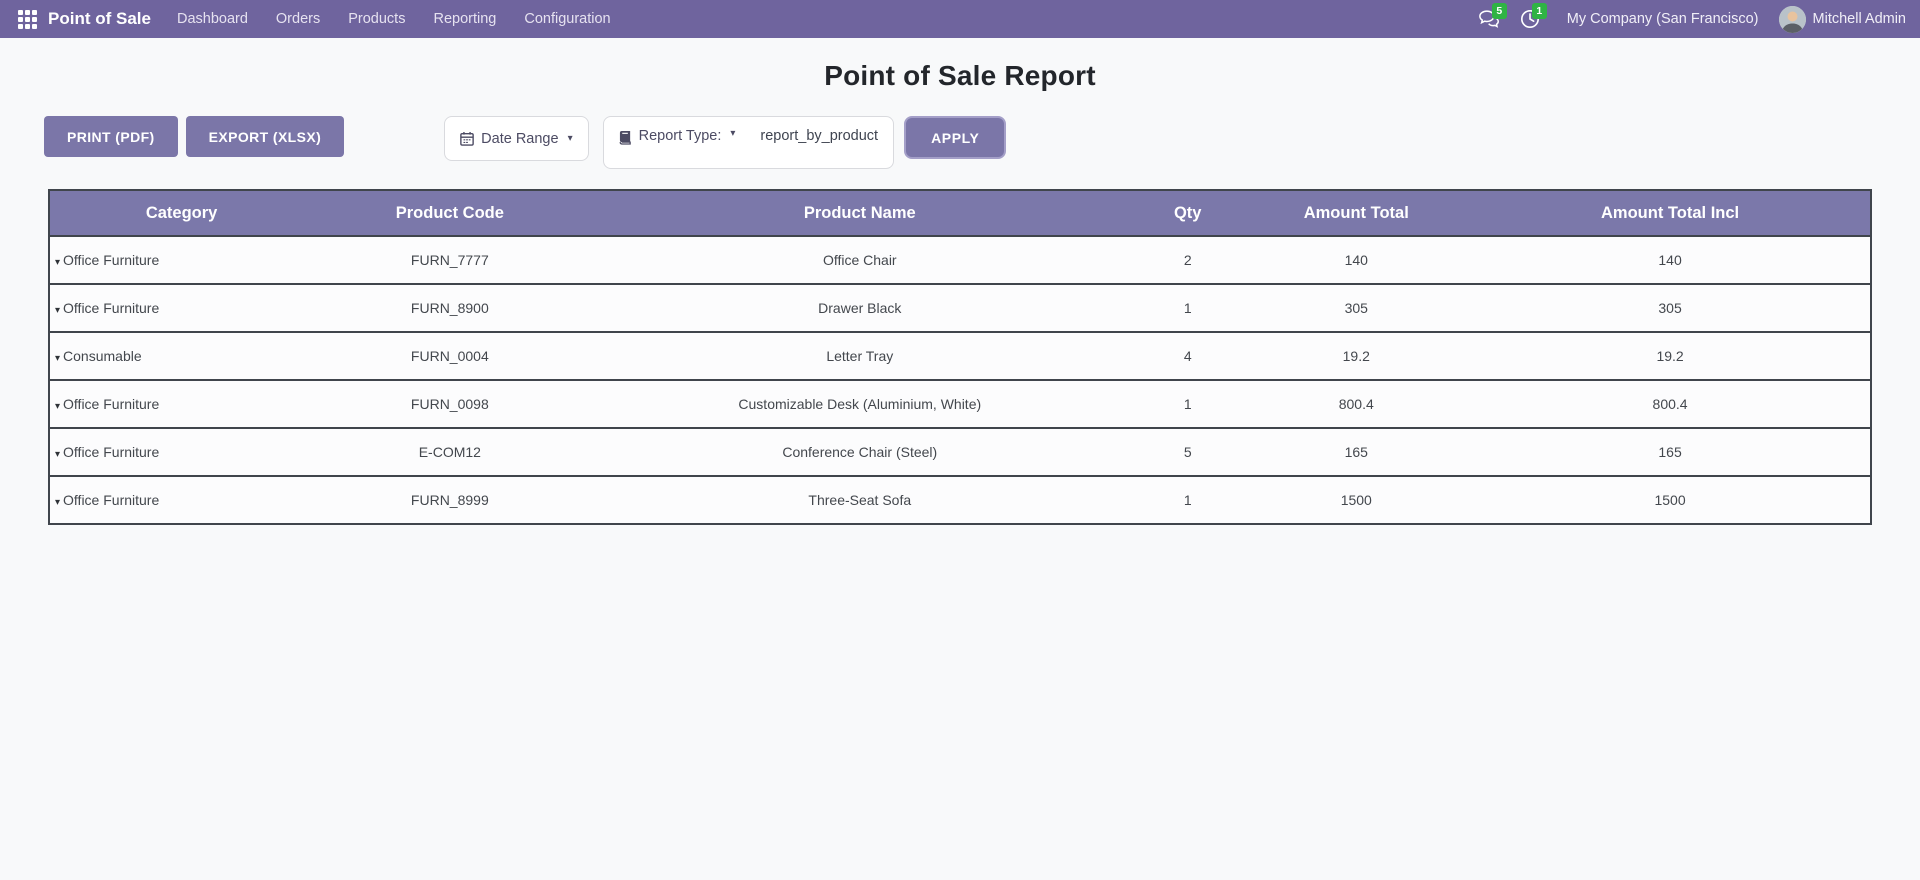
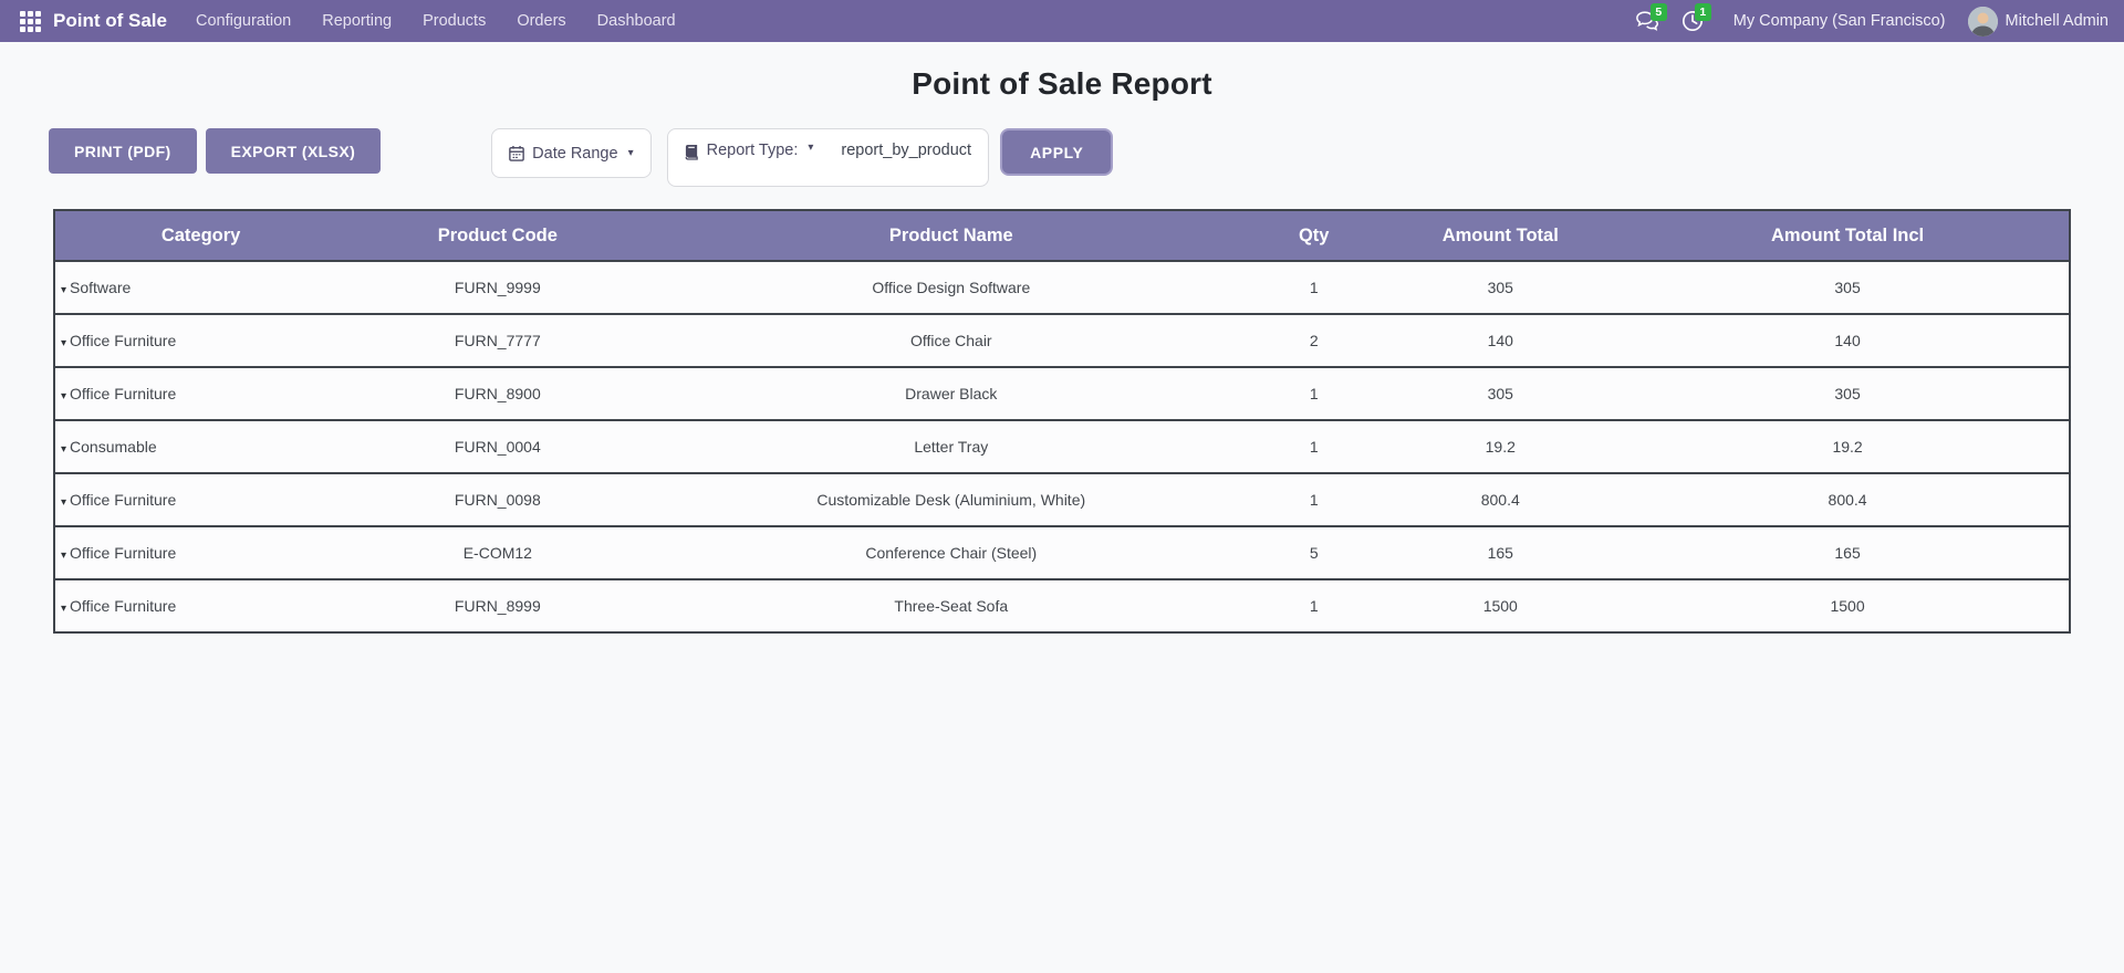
  Point of Sale
- Dashboard
+ Configuration
- Orders
+ Reporting
  Products
- Reporting
+ Orders
- Configuration
+ Dashboard
  5
  1
  My Company (San Francisco)
  Mitchell Admin
  Point of Sale Report
  PRINT (PDF)
  EXPORT (XLSX)
  Date Range
  ▾
  Report Type:
  ▾
  report_by_product
  APPLY
  Category	Product Code	Product Name	Qty	Amount Total	Amount Total Incl
+ ▾ Software	FURN_9999	Office Design Software	1	305	305
  ▾ Office Furniture	FURN_7777	Office Chair	2	140	140
  ▾ Office Furniture	FURN_8900	Drawer Black	1	305	305
- ▾ Consumable	FURN_0004	Letter Tray	4	19.2	19.2
+ ▾ Consumable	FURN_0004	Letter Tray	1	19.2	19.2
  ▾ Office Furniture	FURN_0098	Customizable Desk (Aluminium, White)	1	800.4	800.4
  ▾ Office Furniture	E-COM12	Conference Chair (Steel)	5	165	165
  ▾ Office Furniture	FURN_8999	Three-Seat Sofa	1	1500	1500
